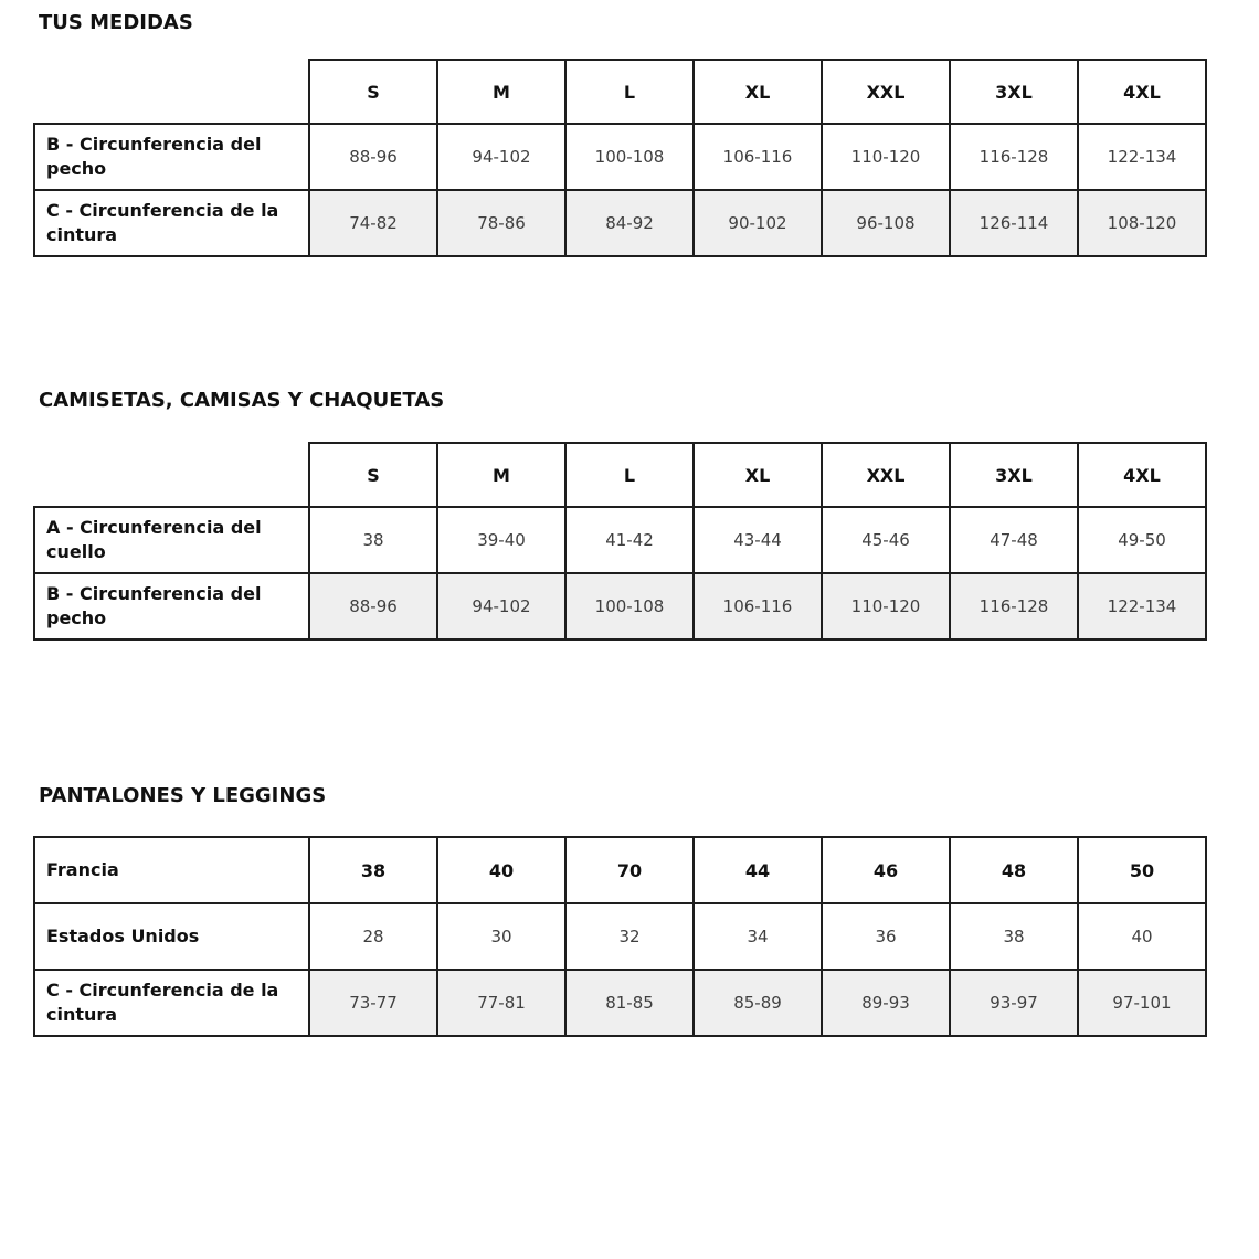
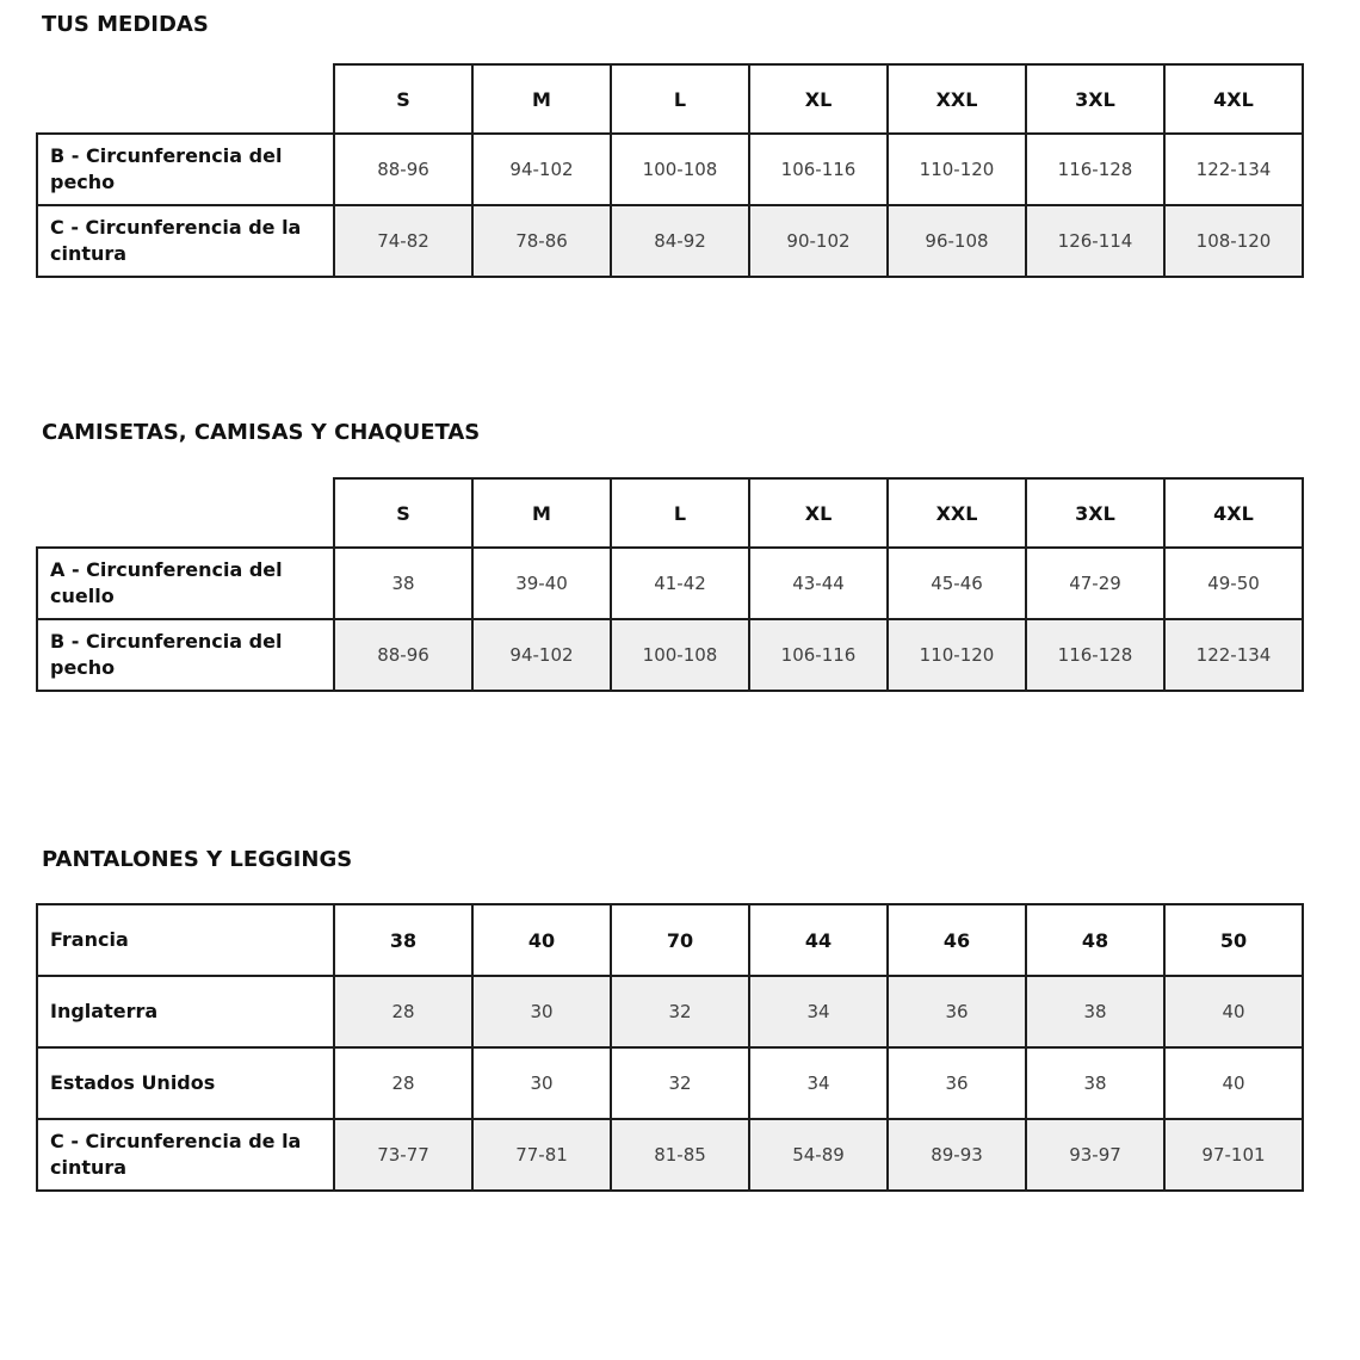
  TUS MEDIDAS
  	S	M	L	XL	XXL	3XL	4XL
  B - Circunferencia del pecho	88-96	94-102	100-108	106-116	110-120	116-128	122-134
  C - Circunferencia de la cintura	74-82	78-86	84-92	90-102	96-108	126-114	108-120
  CAMISETAS, CAMISAS Y CHAQUETAS
  	S	M	L	XL	XXL	3XL	4XL
- A - Circunferencia del cuello	38	39-40	41-42	43-44	45-46	47-48	49-50
+ A - Circunferencia del cuello	38	39-40	41-42	43-44	45-46	47-29	49-50
  B - Circunferencia del pecho	88-96	94-102	100-108	106-116	110-120	116-128	122-134
  PANTALONES Y LEGGINGS
  Francia	38	40	70	44	46	48	50
+ Inglaterra	28	30	32	34	36	38	40
  Estados Unidos	28	30	32	34	36	38	40
- C - Circunferencia de la cintura	73-77	77-81	81-85	85-89	89-93	93-97	97-101
+ C - Circunferencia de la cintura	73-77	77-81	81-85	54-89	89-93	93-97	97-101
